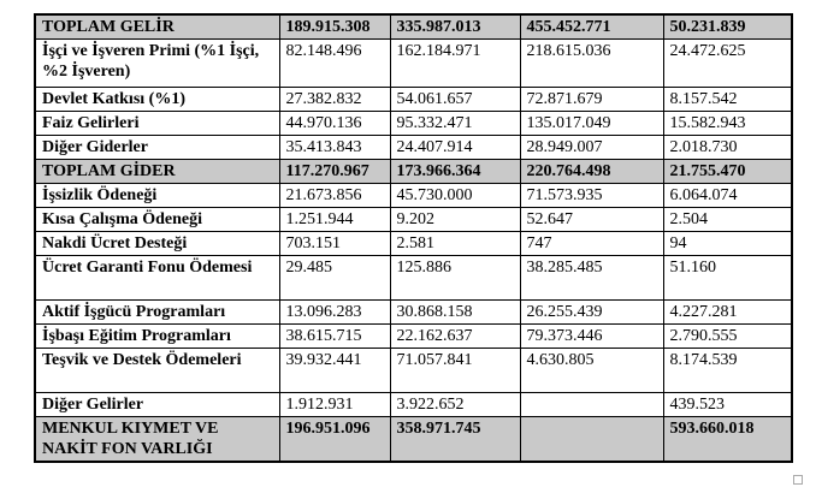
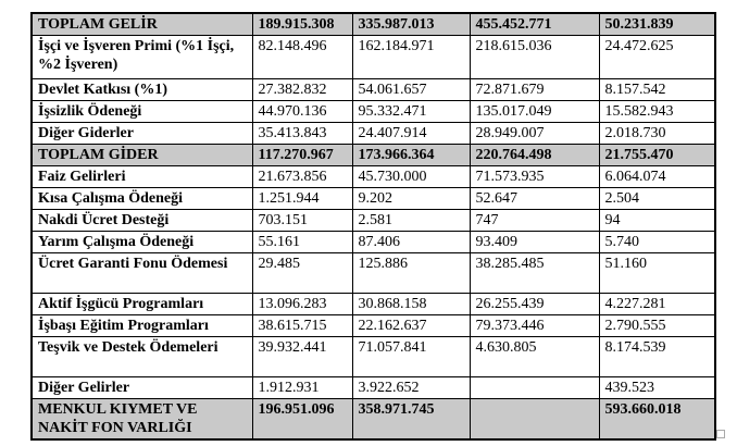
  TOPLAM GELİR	189.915.308	335.987.013	455.452.771	50.231.839
  İşçi ve İşveren Primi (%1 İşçi, %2 İşveren)	82.148.496	162.184.971	218.615.036	24.472.625
  Devlet Katkısı (%1)	27.382.832	54.061.657	72.871.679	8.157.542
- Faiz Gelirleri	44.970.136	95.332.471	135.017.049	15.582.943
+ İşsizlik Ödeneği	44.970.136	95.332.471	135.017.049	15.582.943
  Diğer Giderler	35.413.843	24.407.914	28.949.007	2.018.730
  TOPLAM GİDER	117.270.967	173.966.364	220.764.498	21.755.470
- İşsizlik Ödeneği	21.673.856	45.730.000	71.573.935	6.064.074
+ Faiz Gelirleri	21.673.856	45.730.000	71.573.935	6.064.074
  Kısa Çalışma Ödeneği	1.251.944	9.202	52.647	2.504
  Nakdi Ücret Desteği	703.151	2.581	747	94
+ Yarım Çalışma Ödeneği	55.161	87.406	93.409	5.740
  Ücret Garanti Fonu Ödemesi	29.485	125.886	38.285.485	51.160
  Aktif İşgücü Programları	13.096.283	30.868.158	26.255.439	4.227.281
  İşbaşı Eğitim Programları	38.615.715	22.162.637	79.373.446	2.790.555
  Teşvik ve Destek Ödemeleri	39.932.441	71.057.841	4.630.805	8.174.539
  Diğer Gelirler	1.912.931	3.922.652		439.523
  MENKUL KIYMET VE NAKİT FON VARLIĞI	196.951.096	358.971.745		593.660.018
